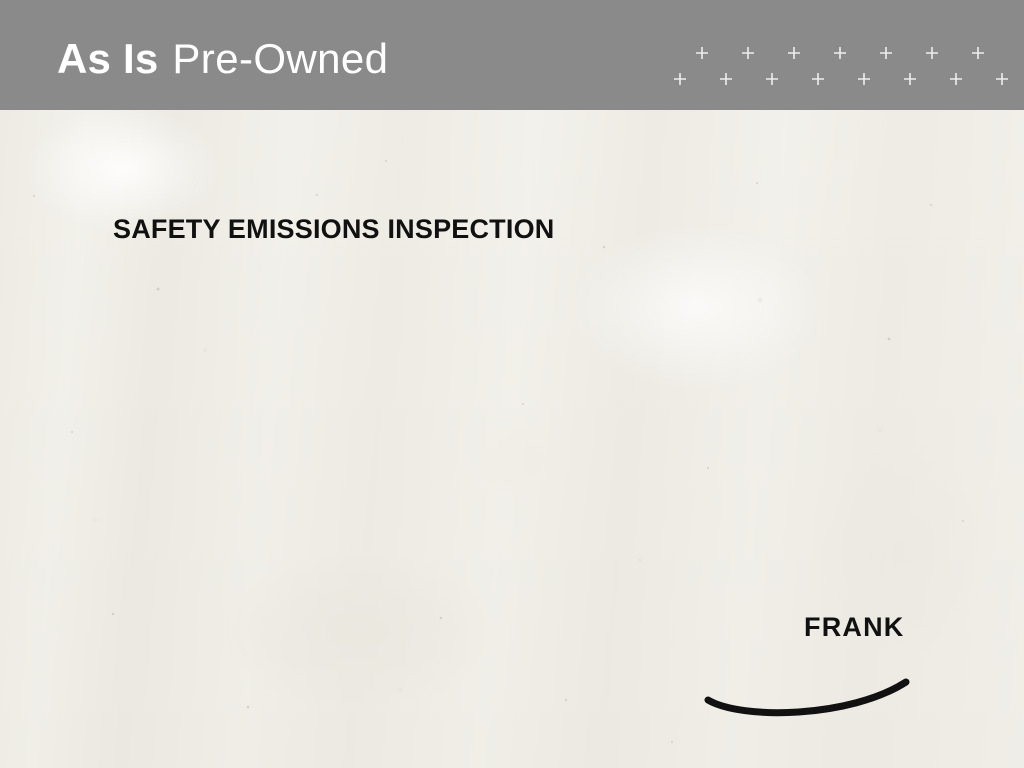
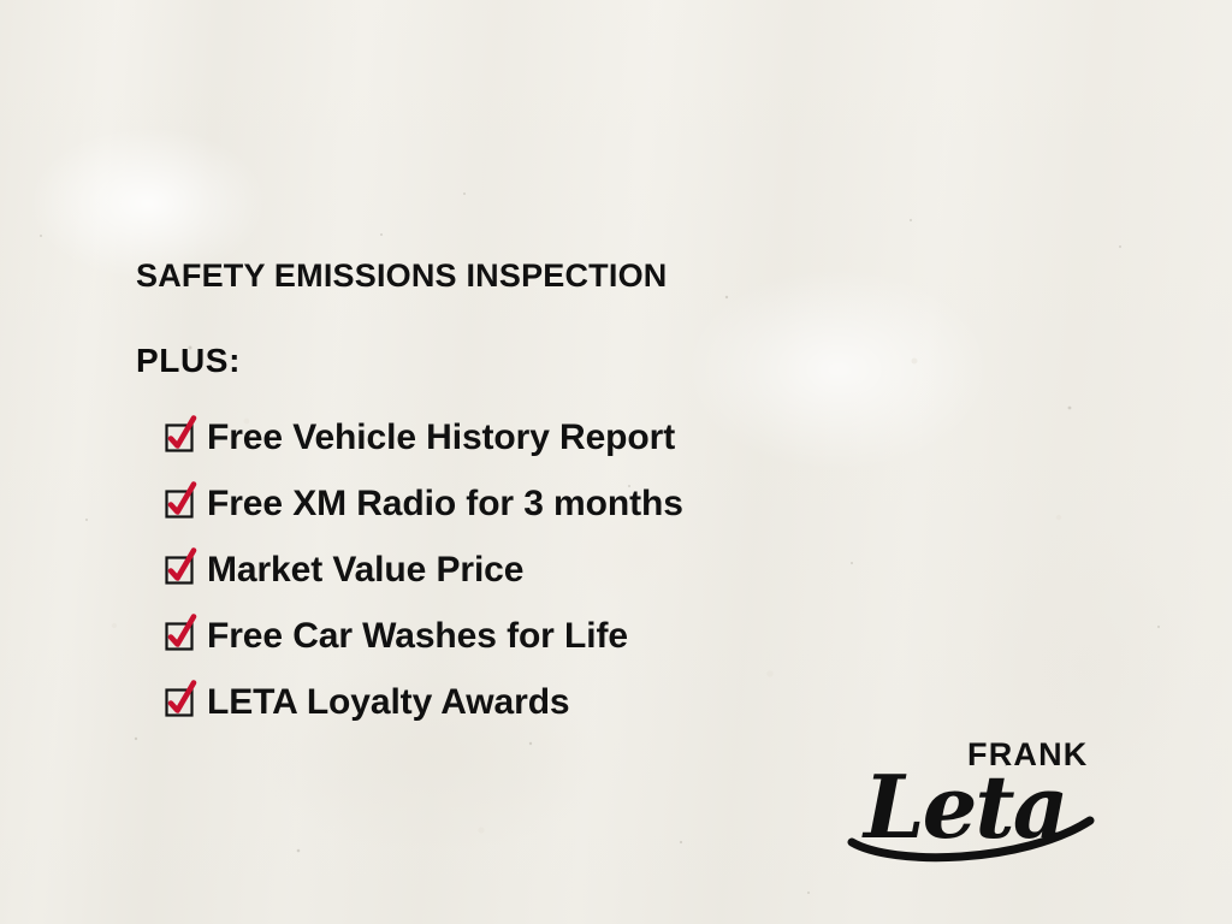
- As Is Pre-Owned
  SAFETY EMISSIONS INSPECTION
+ PLUS:
+ Free Vehicle History Report
+ Free XM Radio for 3 months
+ Market Value Price
+ Free Car Washes for Life
+ LETA Loyalty Awards
  FRANK
+ Leta
